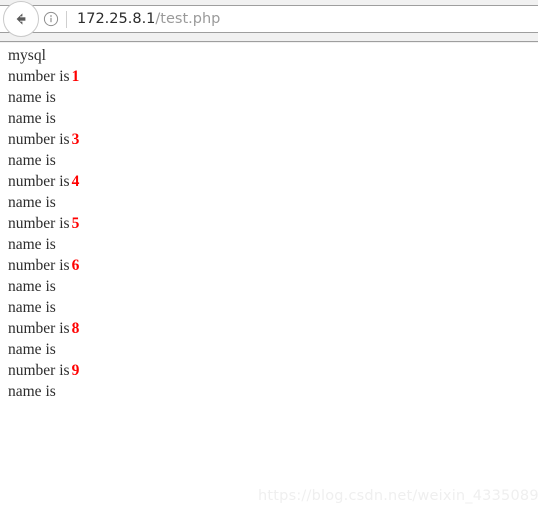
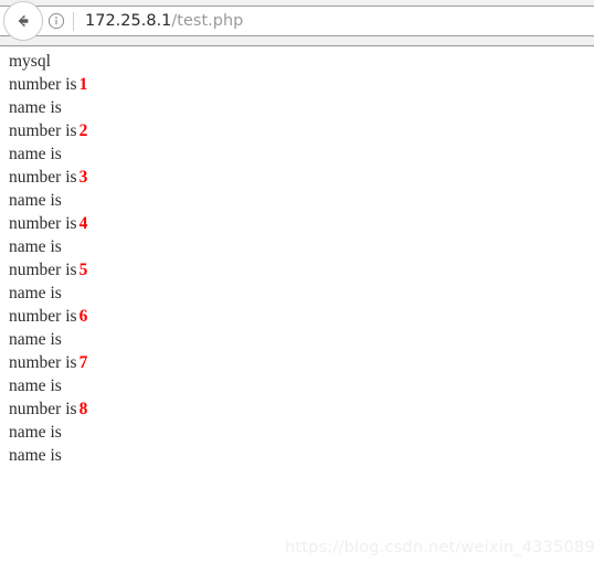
  172.25.8.1/test.php
  mysql
  number is1
  name is
+ number is2
  name is
  number is3
  name is
  number is4
  name is
  number is5
  name is
  number is6
  name is
+ number is7
  name is
  number is8
  name is
- number is9
  name is
